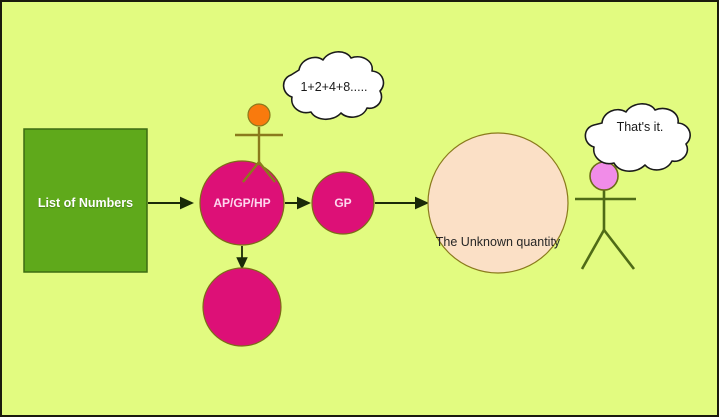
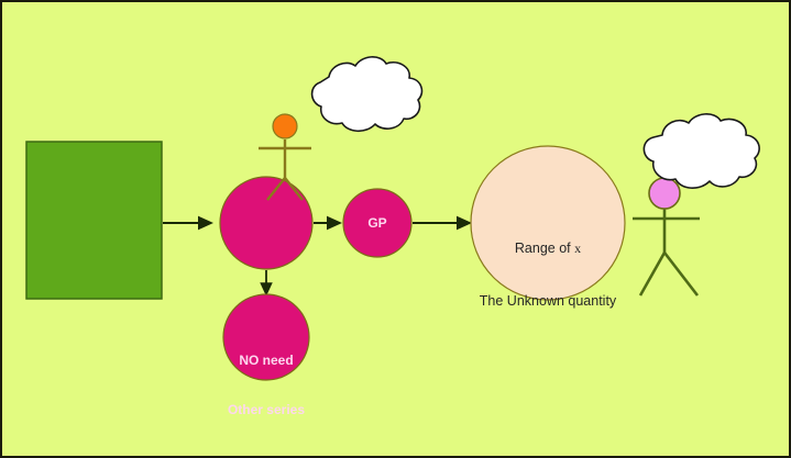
- List of Numbers
- AP/GP/HP
  GP
+ NO need
+ Other series
+ Range of x
  The Unknown quantity
- 1+2+4+8.....
- That's it.
